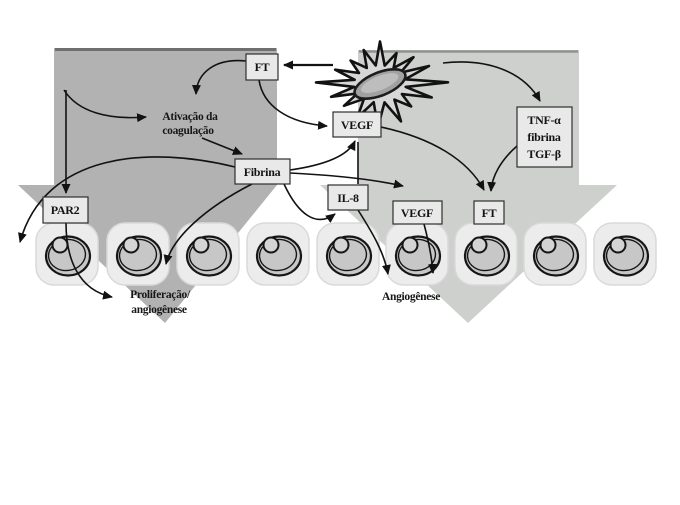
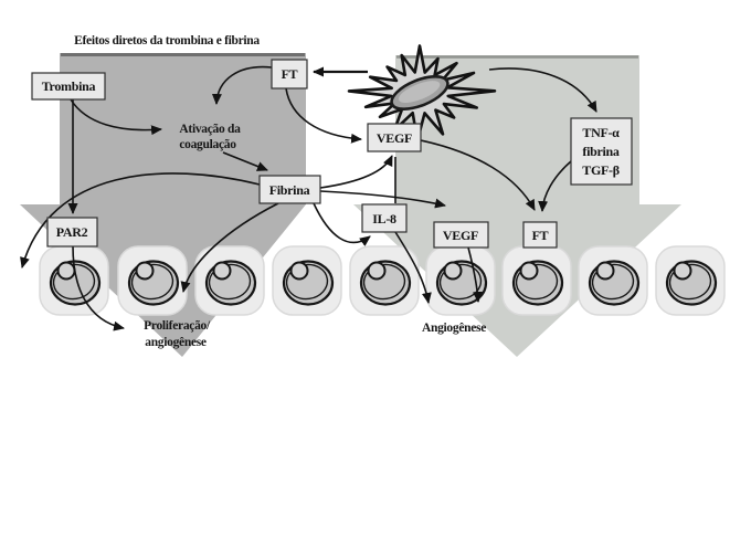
+ Efeitos diretos da trombina e fibrina
+ Trombina
  FT
  VEGF
  Fibrina
  IL-8
  PAR2
  VEGF
  FT
  TNF-α
  fibrina
  TGF-β
  Ativação da
  coagulação
  Proliferação/
  angiogênese
  Angiogênese
